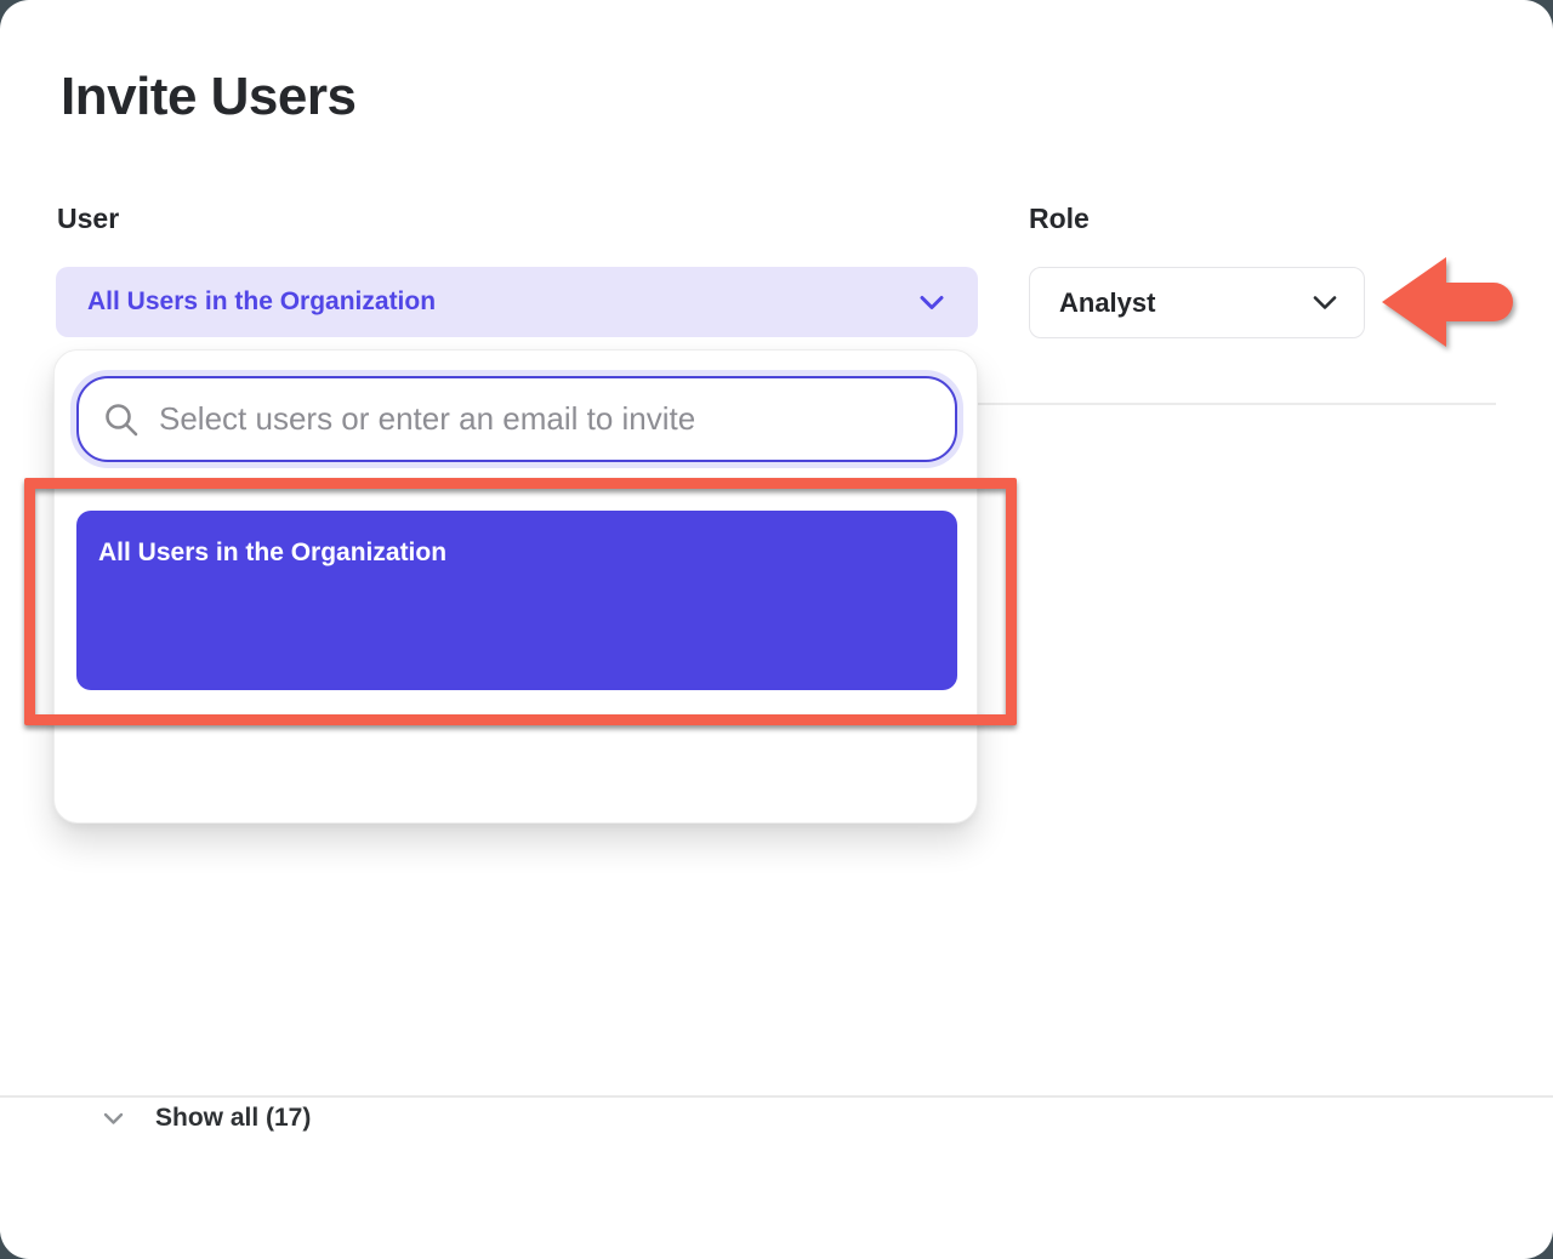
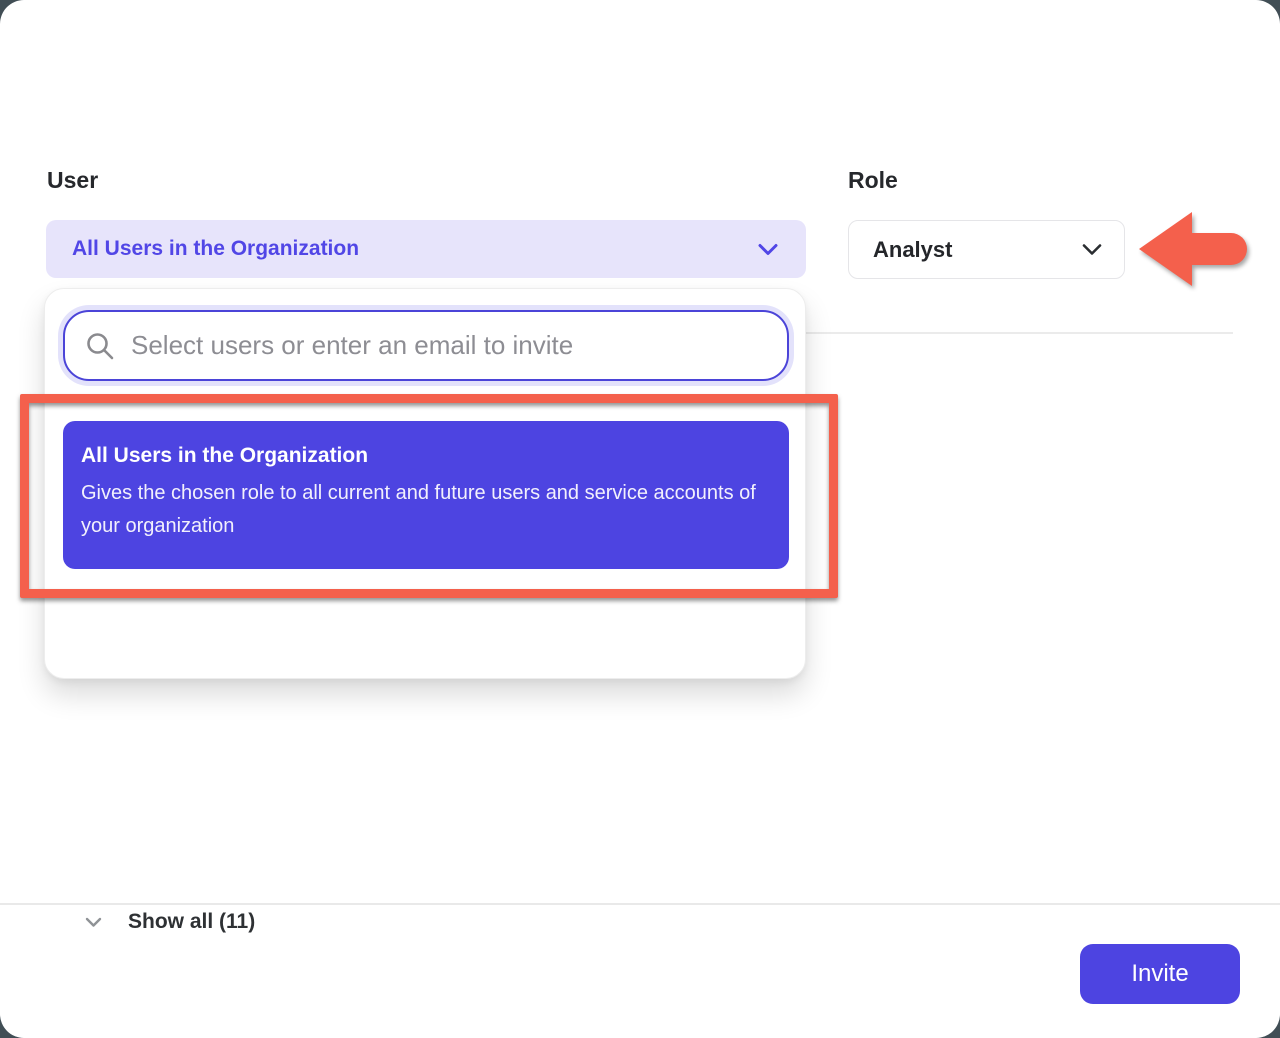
- Invite Users
  User
  Role
  All Users in the Organization
  Analyst
  Select users or enter an email to invite
  All Users in the Organization
+ Gives the chosen role to all current and future users and service accounts of your organization
- Show all (17)
+ Show all (11)
+ Invite
